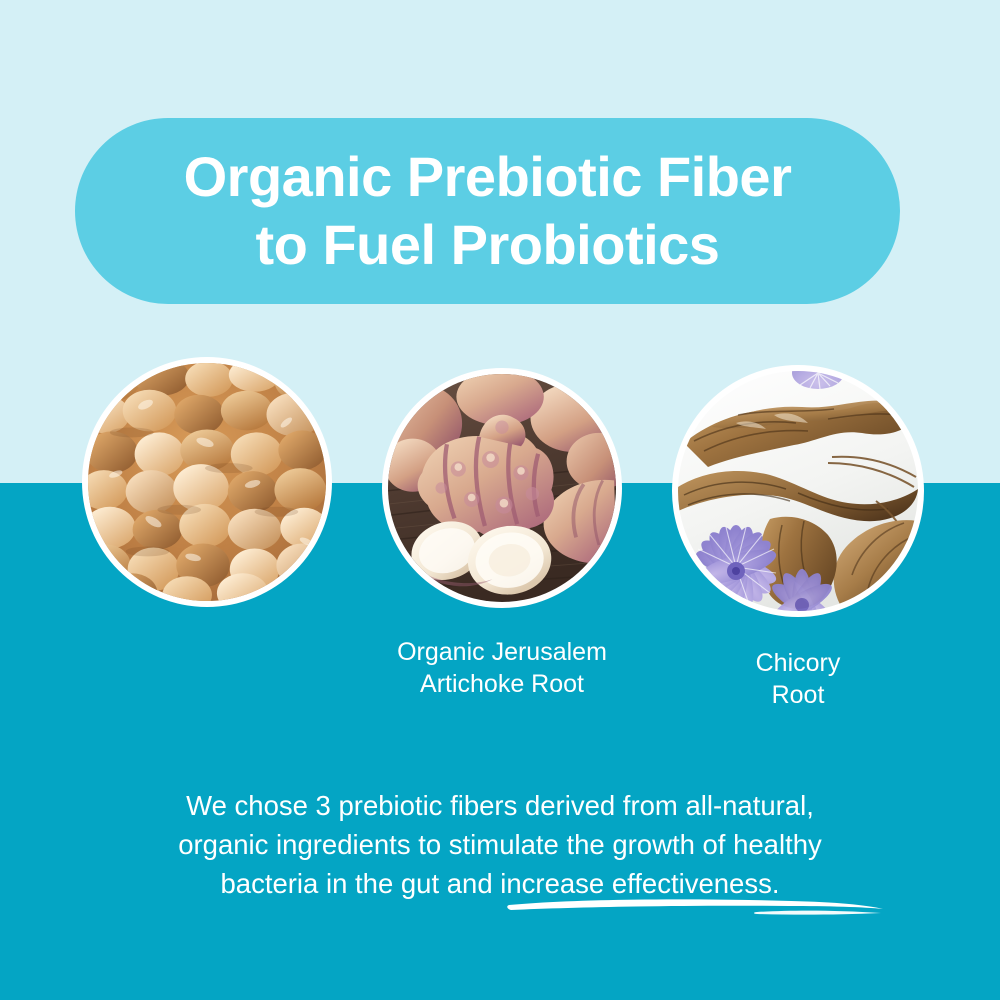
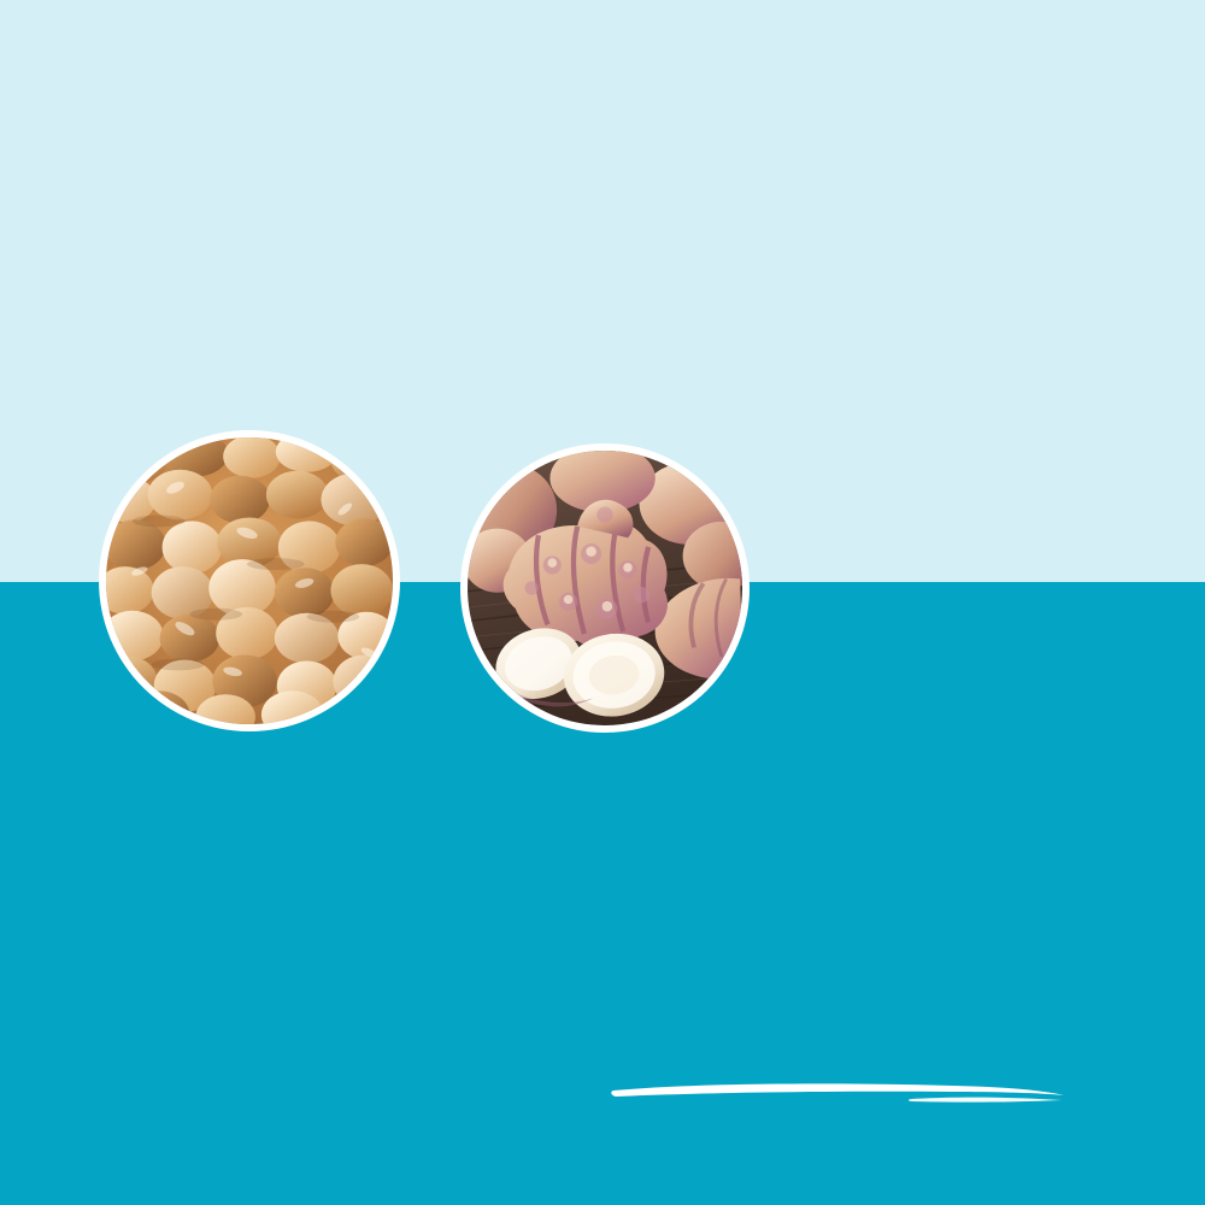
- Organic Prebiotic Fiber
- to Fuel Probiotics
- Organic Jerusalem
- Artichoke Root
- Chicory
- Root
- We chose 3 prebiotic fibers derived from all-natural,
- organic ingredients to stimulate the growth of healthy
- bacteria in the gut and increase effectiveness.
